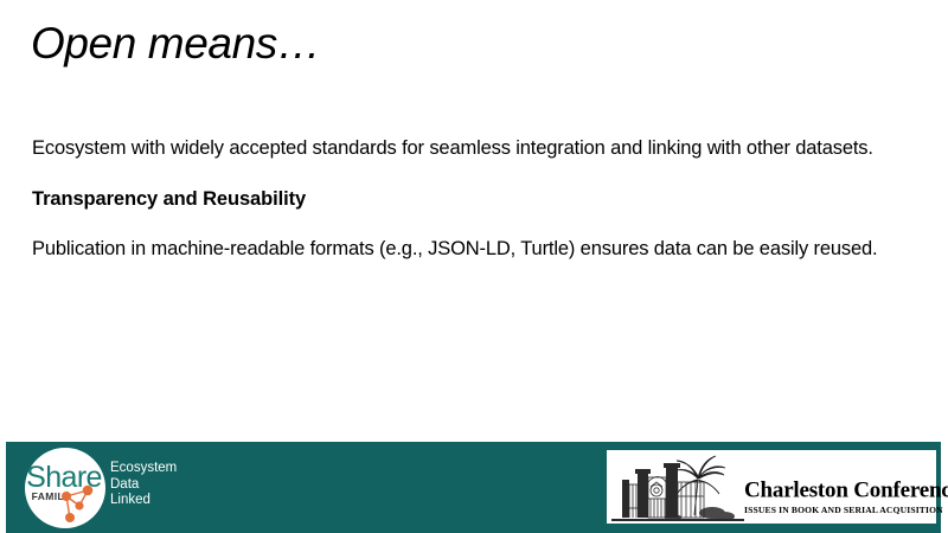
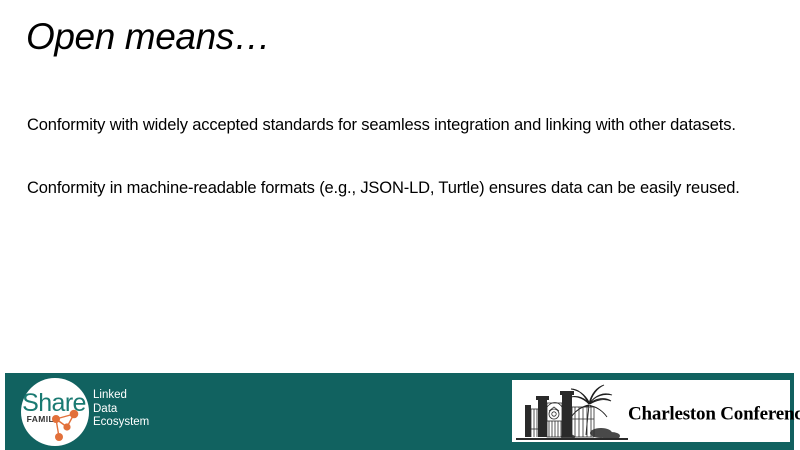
  Open means…
- Ecosystem with widely accepted standards for seamless integration and linking with other datasets.
+ Conformity with widely accepted standards for seamless integration and linking with other datasets.
- Transparency and Reusability
- Publication in machine-readable formats (e.g., JSON-LD, Turtle) ensures data can be easily reused.
+ Conformity in machine-readable formats (e.g., JSON-LD, Turtle) ensures data can be easily reused.
  Share
  FAMIL
- Ecosystem
+ Linked
  Data
- Linked
+ Ecosystem
  Charleston Conferenc
- ISSUES IN BOOK AND SERIAL ACQUISITION
